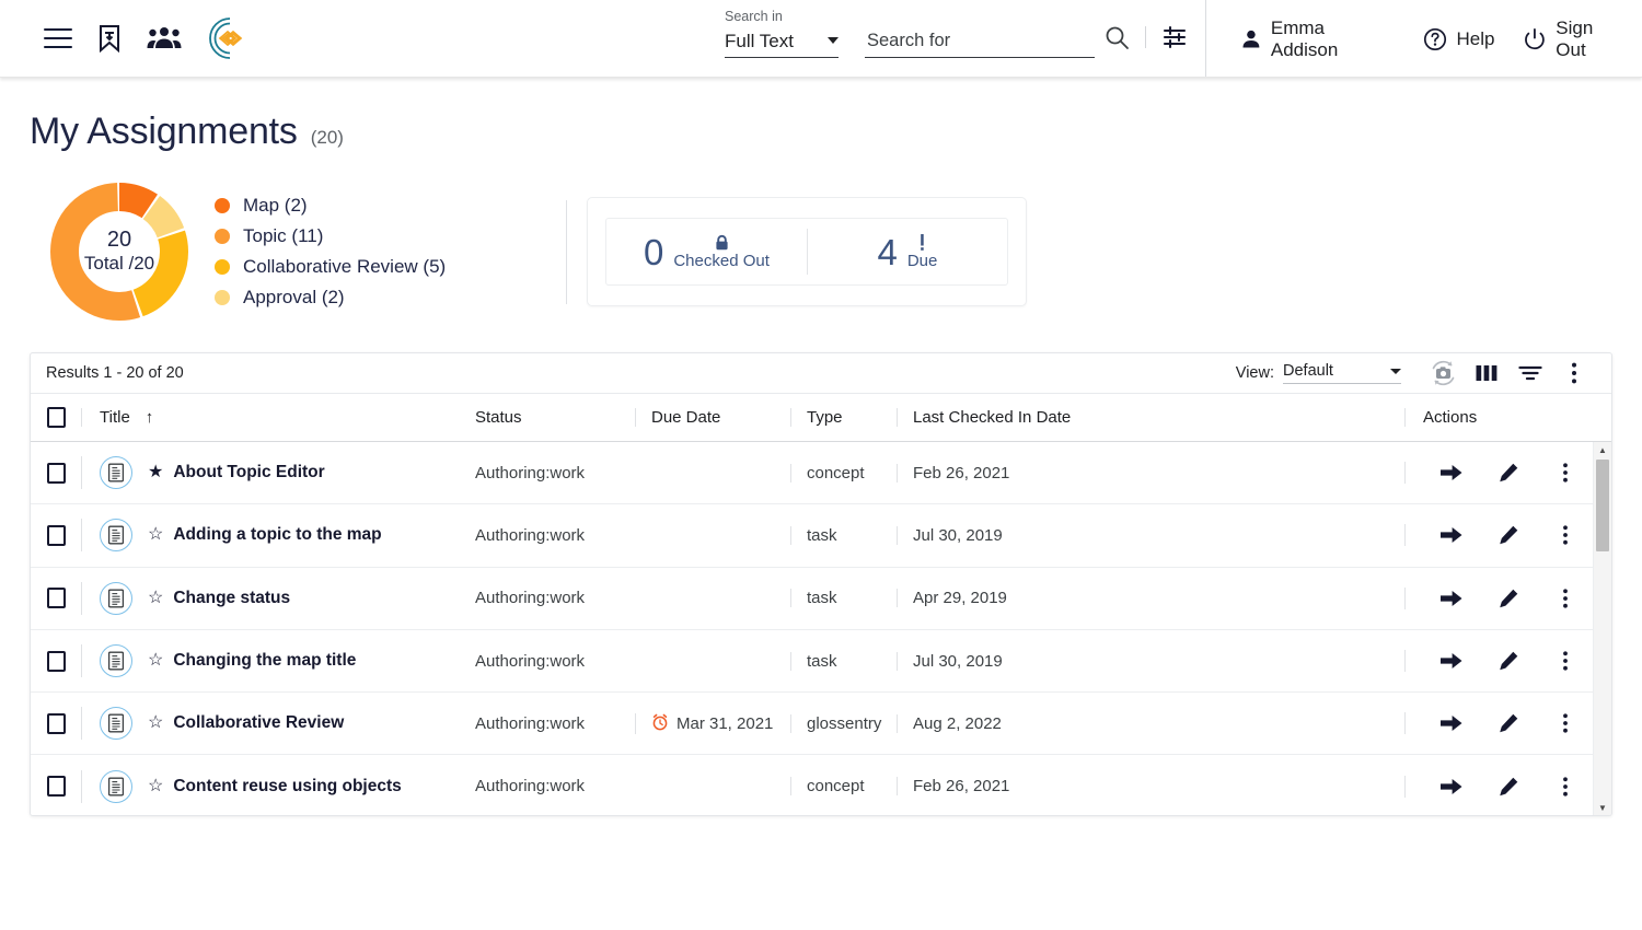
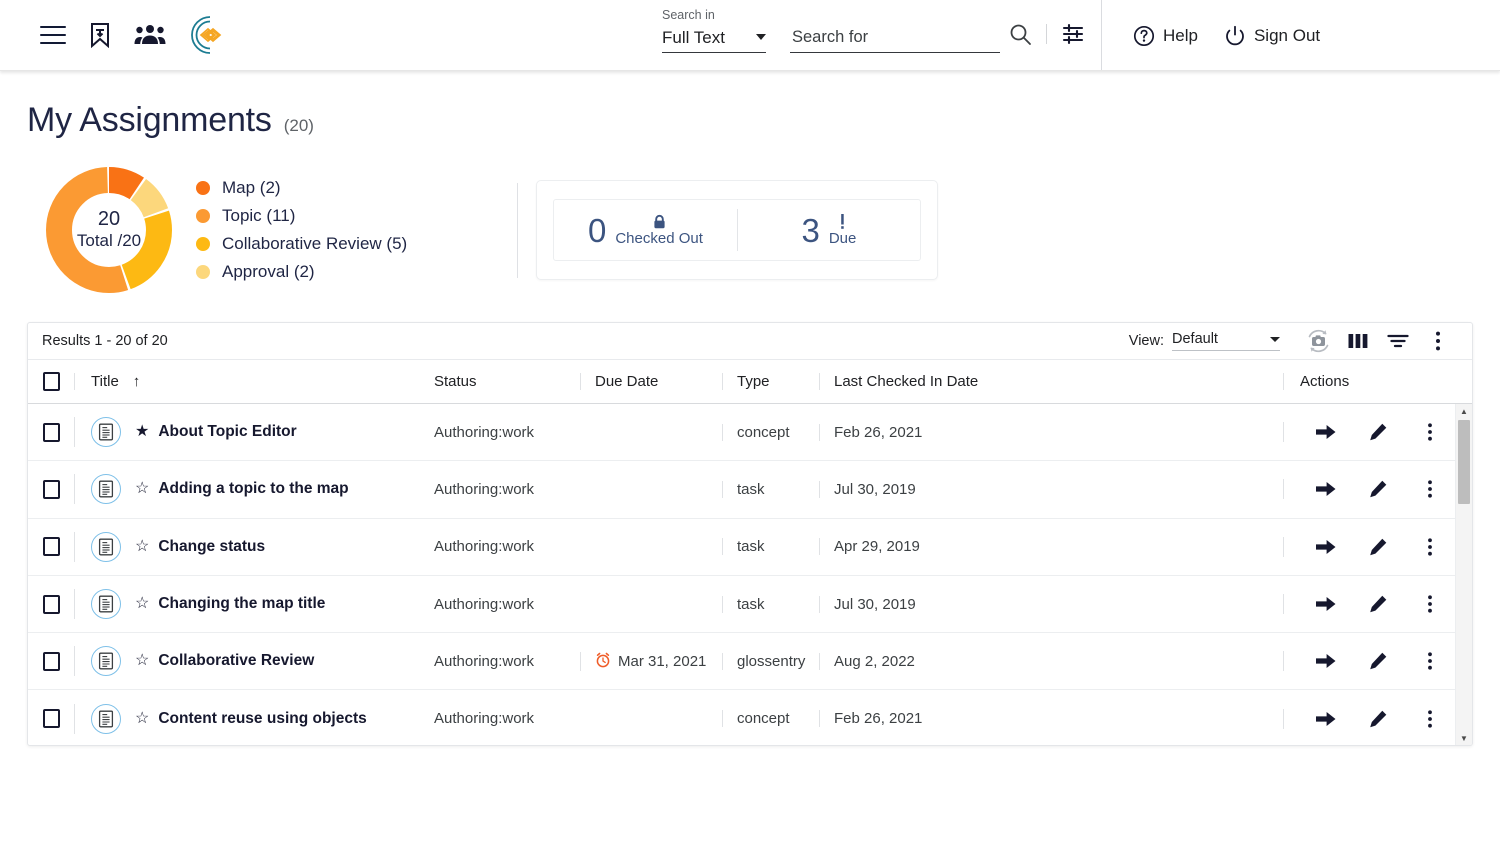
  Search in
  Full Text
  Search for
- Emma Addison
  Help
  Sign Out
  My Assignments
  (20)
  20
  Total /20
  Map (2)
  Topic (11)
  Collaborative Review (5)
  Approval (2)
  0
  Checked Out
- 4
+ 3
  Due
  Results 1 - 20 of 20
  View:
  Default
  Title
  ↑
  Status
  Due Date
  Type
  Last Checked In Date
  Actions
  ★
  About Topic Editor
  Authoring:work
  concept
  Feb 26, 2021
  ☆
  Adding a topic to the map
  Authoring:work
  task
  Jul 30, 2019
  ☆
  Change status
  Authoring:work
  task
  Apr 29, 2019
  ☆
  Changing the map title
  Authoring:work
  task
  Jul 30, 2019
  ☆
  Collaborative Review
  Authoring:work
  Mar 31, 2021
  glossentry
  Aug 2, 2022
  ☆
  Content reuse using objects
  Authoring:work
  concept
  Feb 26, 2021
  ▲
  ▼
